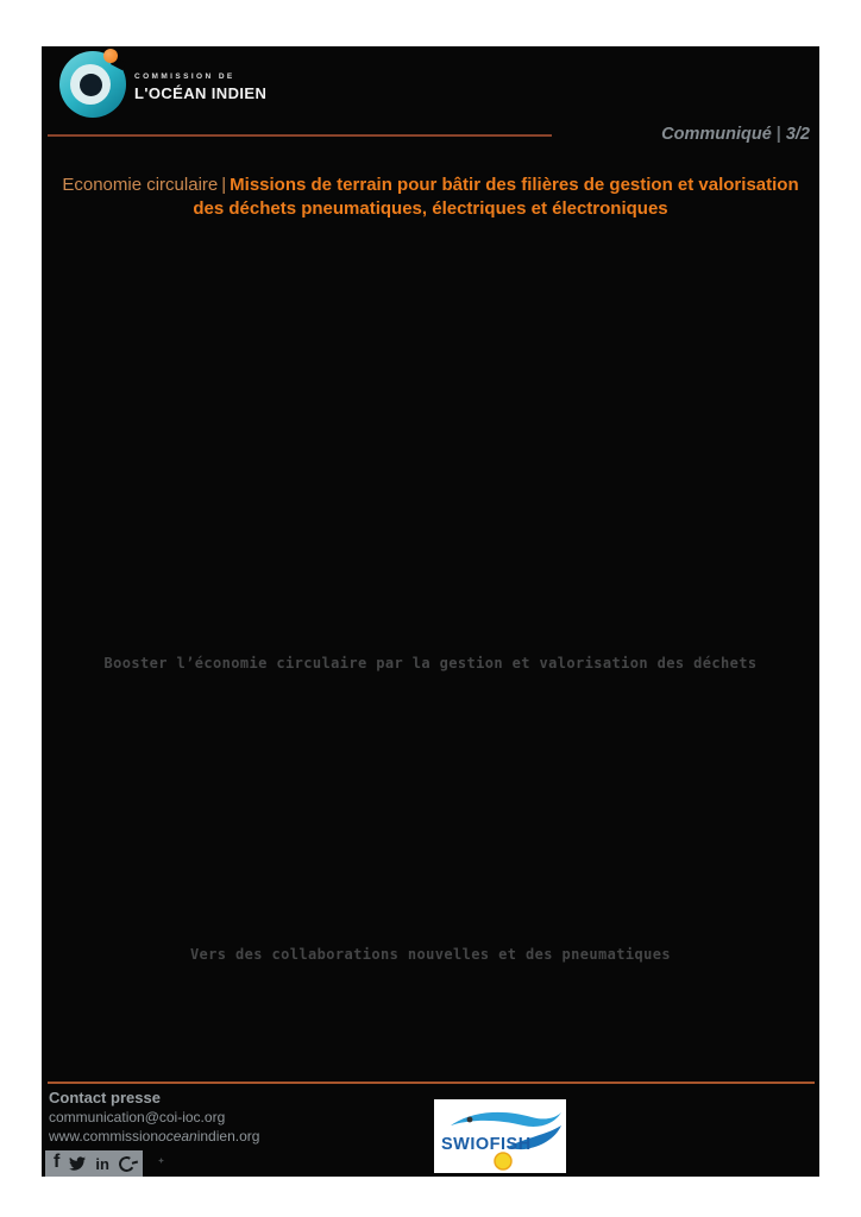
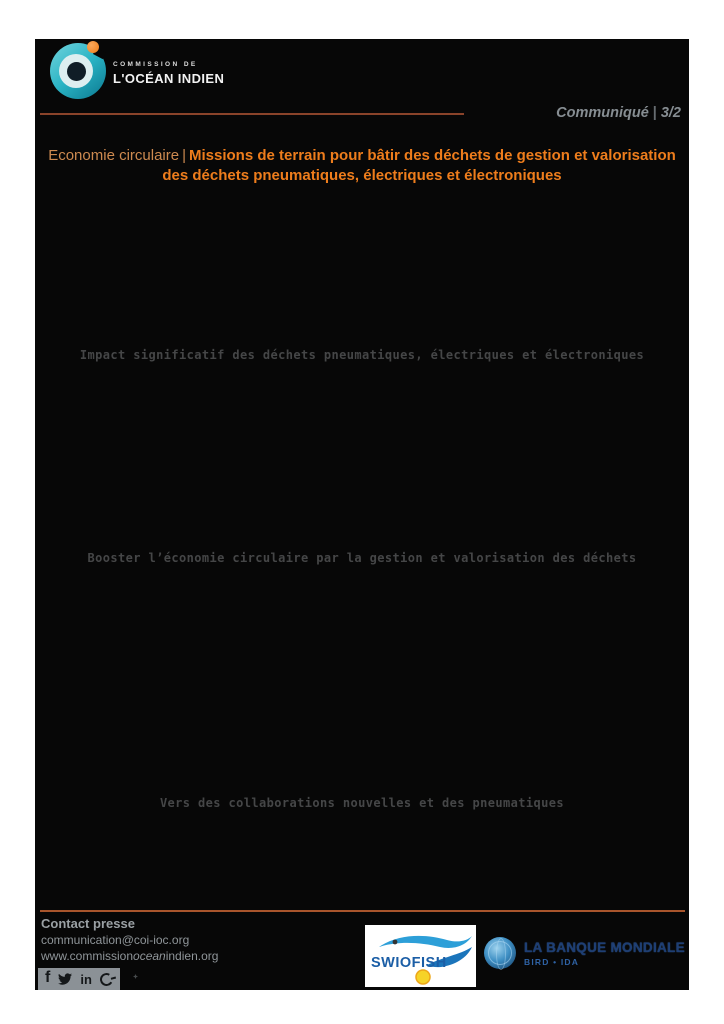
  L'OCÉAN INDIEN
  Communiqué | 3/2
- Economie circulaire | Missions de terrain pour bâtir des filières de gestion et valorisation des déchets pneumatiques, électriques et électroniques
+ Economie circulaire | Missions de terrain pour bâtir des déchets de gestion et valorisation des déchets pneumatiques, électriques et électroniques
+ Impact significatif des déchets pneumatiques, électriques et électroniques
  Booster l’économie circulaire par la gestion et valorisation des déchets
  Vers des collaborations nouvelles et des pneumatiques
  Contact presse
  communication@coi-ioc.org
  www.commissionoceanindien.org
  f
  in
  SWIOFISH
+ LA BANQUE MONDIALE
+ BIRD • IDA
